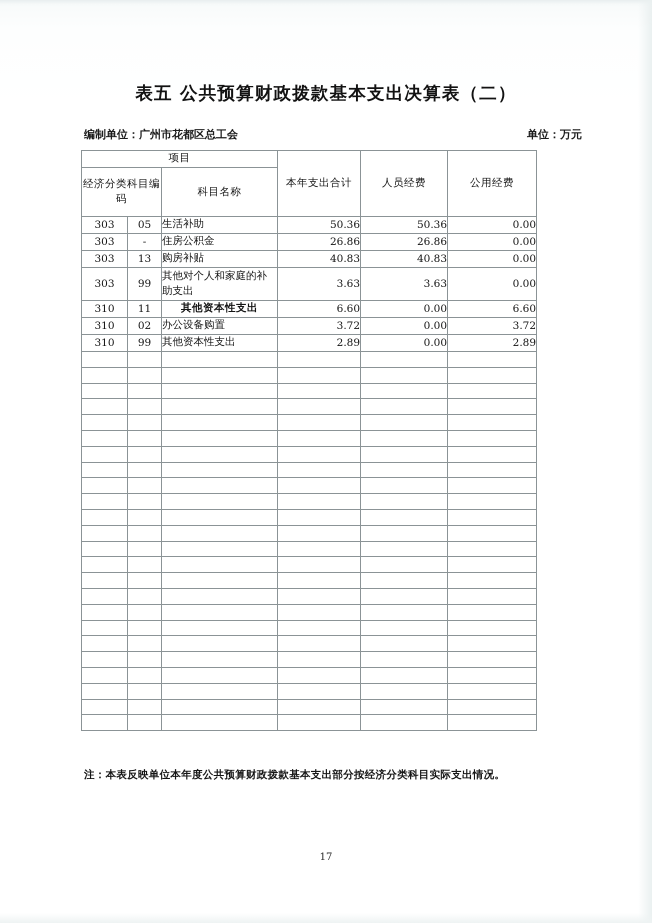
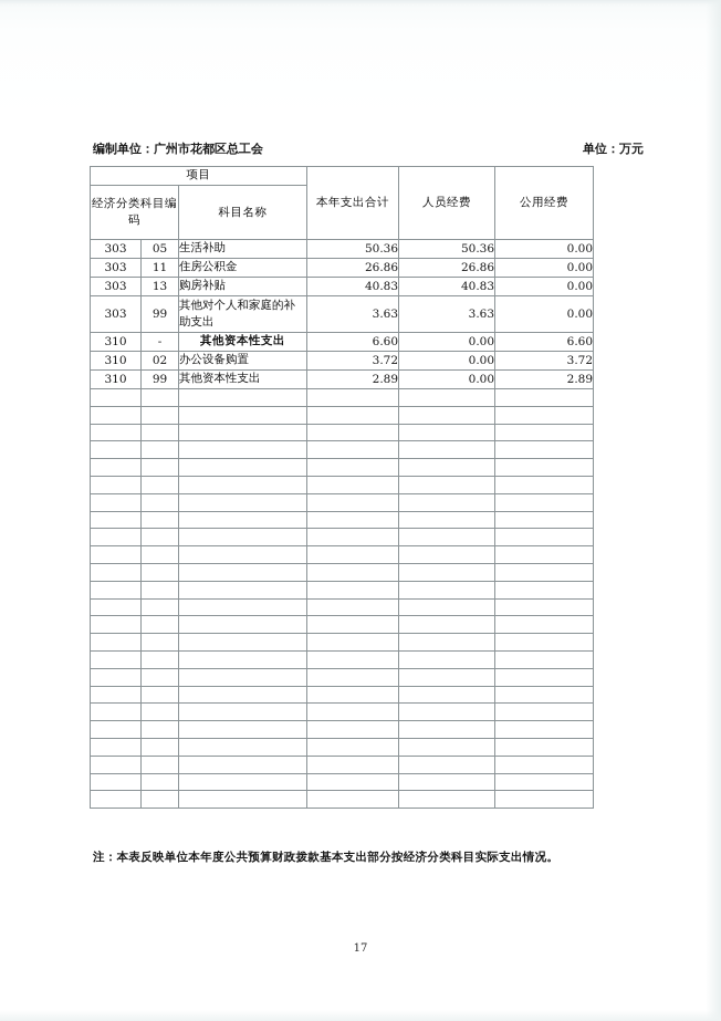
- 表五 公共预算财政拨款基本支出决算表（二）
  编制单位：广州市花都区总工会
  单位：万元
  项目	本年支出合计	人员经费	公用经费
  经济分类科目编码	科目名称
  303	05	生活补助	50.36	50.36	0.00
- 303	-	住房公积金	26.86	26.86	0.00
+ 303	11	住房公积金	26.86	26.86	0.00
  303	13	购房补贴	40.83	40.83	0.00
  303	99	其他对个人和家庭的补助支出	3.63	3.63	0.00
- 310	11	其他资本性支出	6.60	0.00	6.60
+ 310	-	其他资本性支出	6.60	0.00	6.60
  310	02	办公设备购置	3.72	0.00	3.72
  310	99	其他资本性支出	2.89	0.00	2.89
  注：本表反映单位本年度公共预算财政拨款基本支出部分按经济分类科目实际支出情况。
  17
